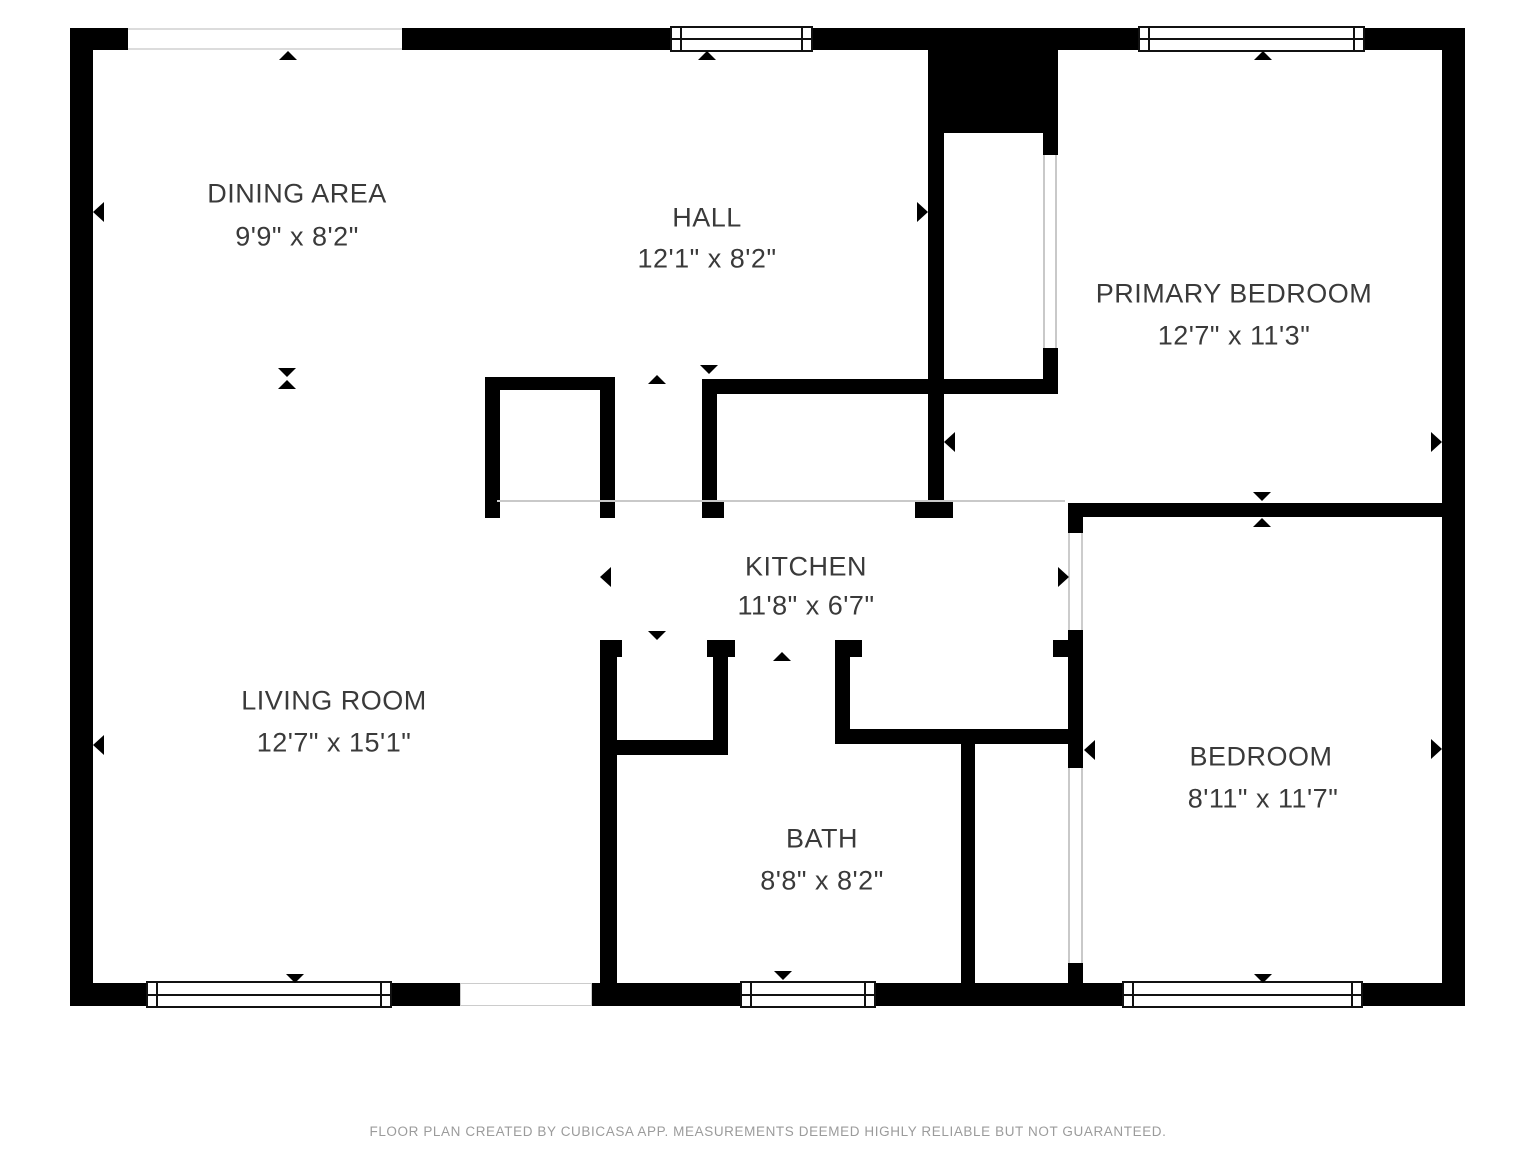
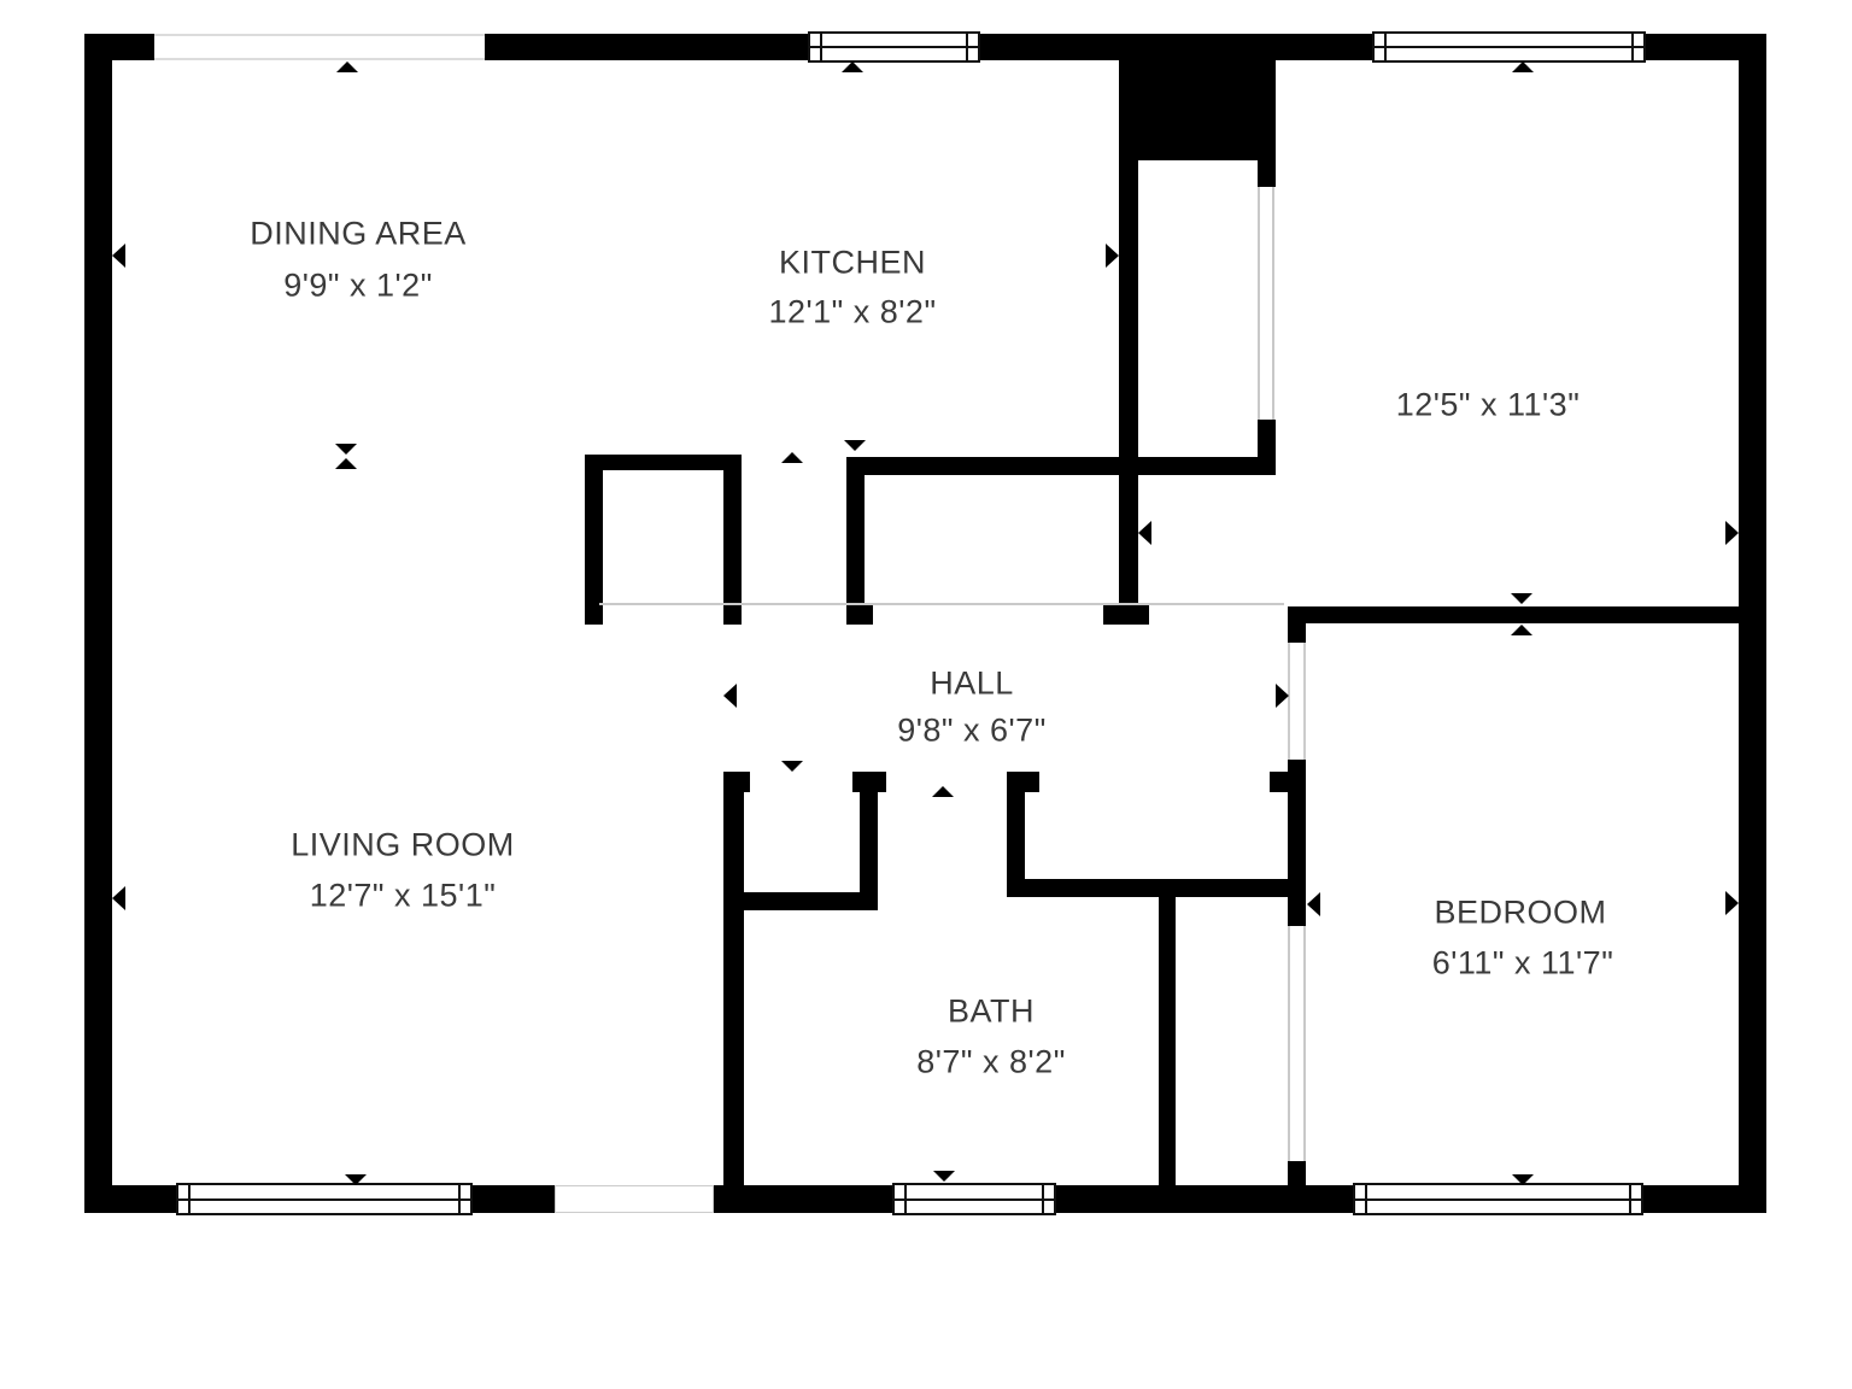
  DINING AREA
- 9'9" x 8'2"
+ 9'9" x 1'2"
- HALL
+ KITCHEN
  12'1" x 8'2"
- PRIMARY BEDROOM
- 12'7" x 11'3"
+ 12'5" x 11'3"
- KITCHEN
+ HALL
- 11'8" x 6'7"
+ 9'8" x 6'7"
  LIVING ROOM
  12'7" x 15'1"
  BATH
- 8'8" x 8'2"
+ 8'7" x 8'2"
  BEDROOM
- 8'11" x 11'7"
+ 6'11" x 11'7"
- FLOOR PLAN CREATED BY CUBICASA APP. MEASUREMENTS DEEMED HIGHLY RELIABLE BUT NOT GUARANTEED.
